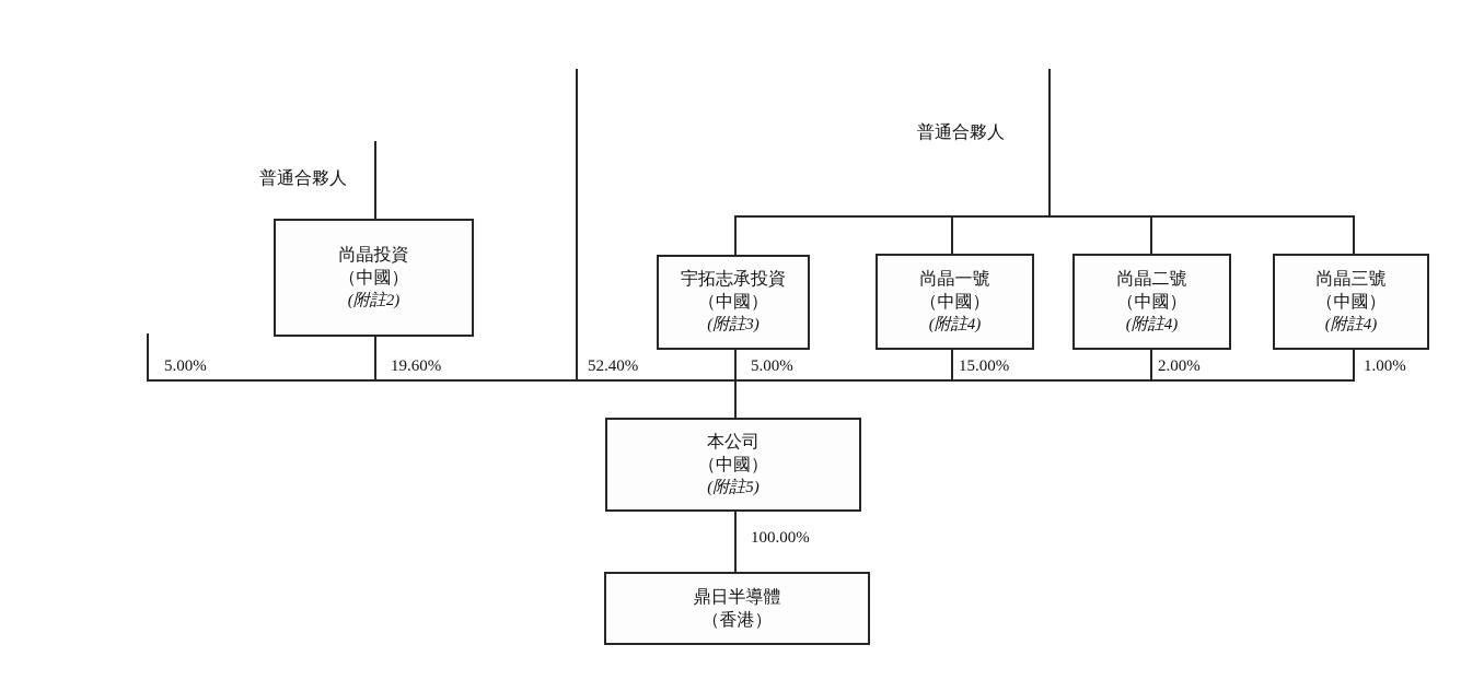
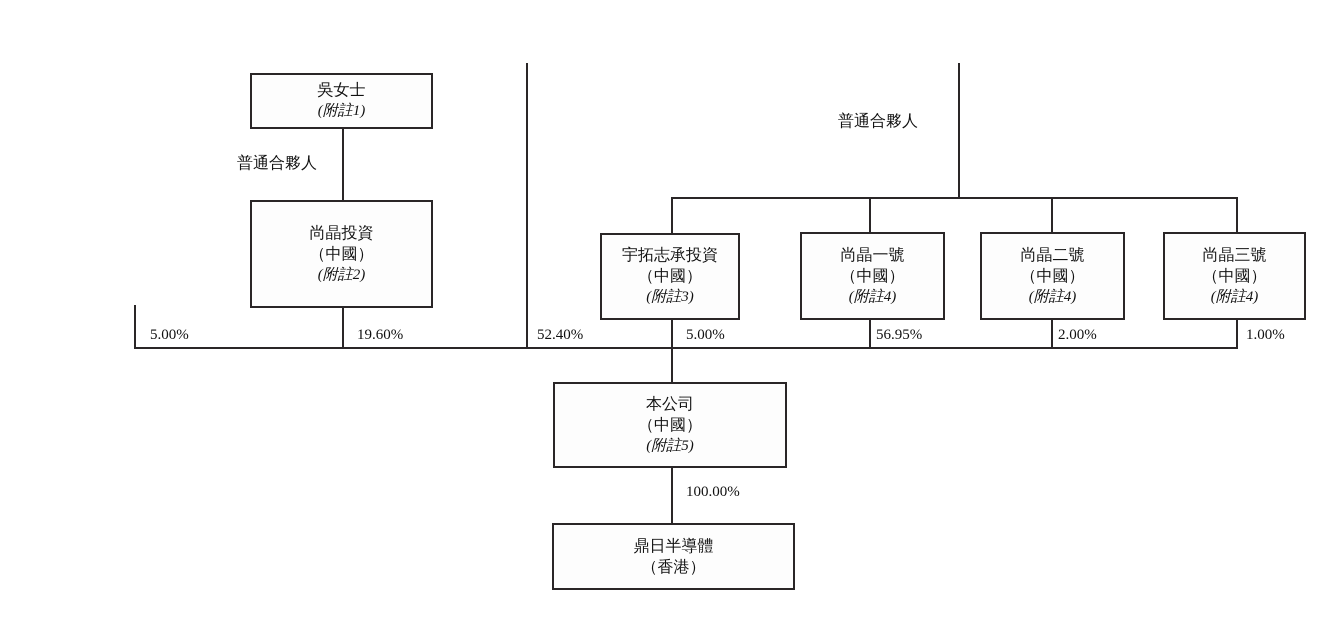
+ 吳女士
+ (附註1)
  尚晶投資
  （中國）
  (附註2)
  宇拓志承投資
  （中國）
  (附註3)
  尚晶一號
  （中國）
  (附註4)
  尚晶二號
  （中國）
  (附註4)
  尚晶三號
  （中國）
  (附註4)
  本公司
  （中國）
  (附註5)
  鼎日半導體
  （香港）
  普通合夥人
  普通合夥人
  5.00%
  19.60%
  52.40%
  5.00%
- 15.00%
+ 56.95%
  2.00%
  1.00%
  100.00%
